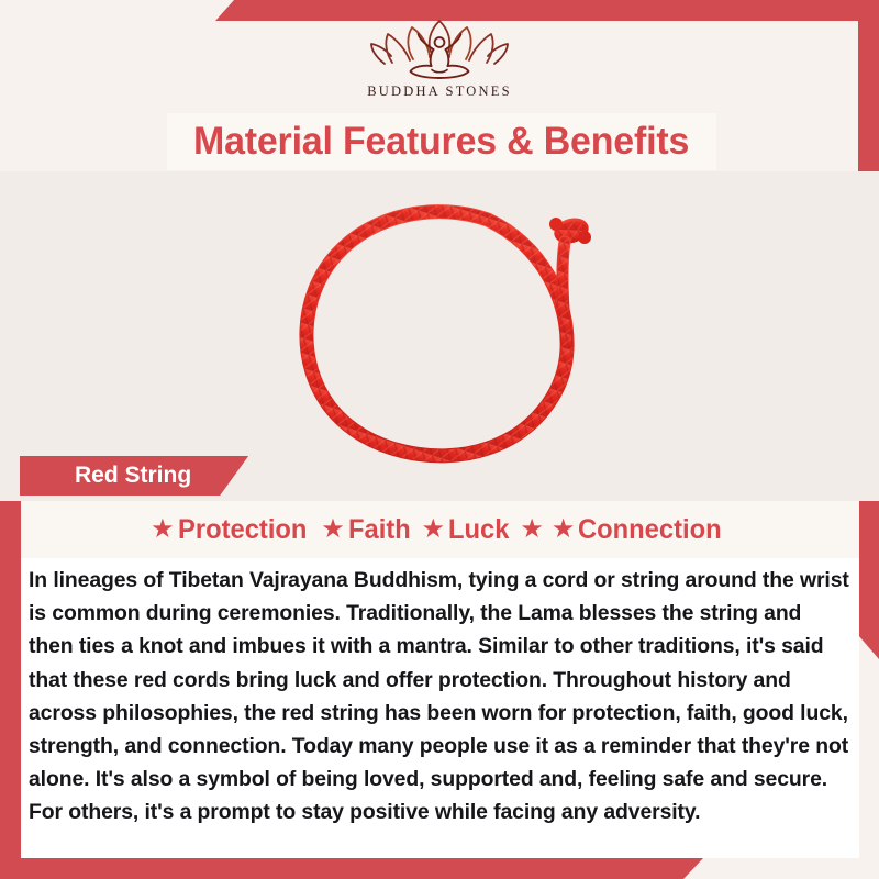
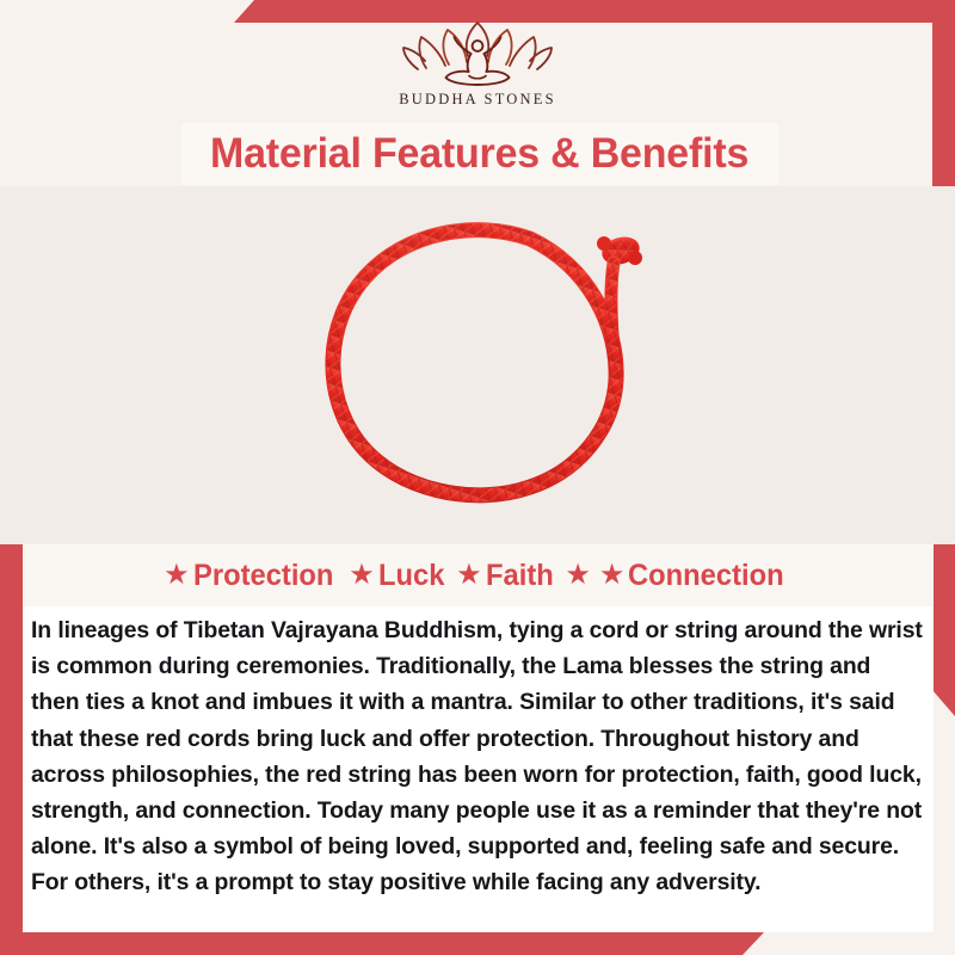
  BUDDHA STONES
  Material Features & Benefits
- Red String
  ★
  Protection
  ★
- Faith
+ Luck
  ★
- Luck
+ Faith
  ★
  ★
  Connection
  In lineages of Tibetan Vajrayana Buddhism, tying a cord or string around the wrist is common during ceremonies. Traditionally, the Lama blesses the string and then ties a knot and imbues it with a mantra. Similar to other traditions, it's said that these red cords bring luck and offer protection. Throughout history and across philosophies, the red string has been worn for protection, faith, good luck, strength, and connection. Today many people use it as a reminder that they're not alone. It's also a symbol of being loved, supported and, feeling safe and secure. For others, it's a prompt to stay positive while facing any adversity.
